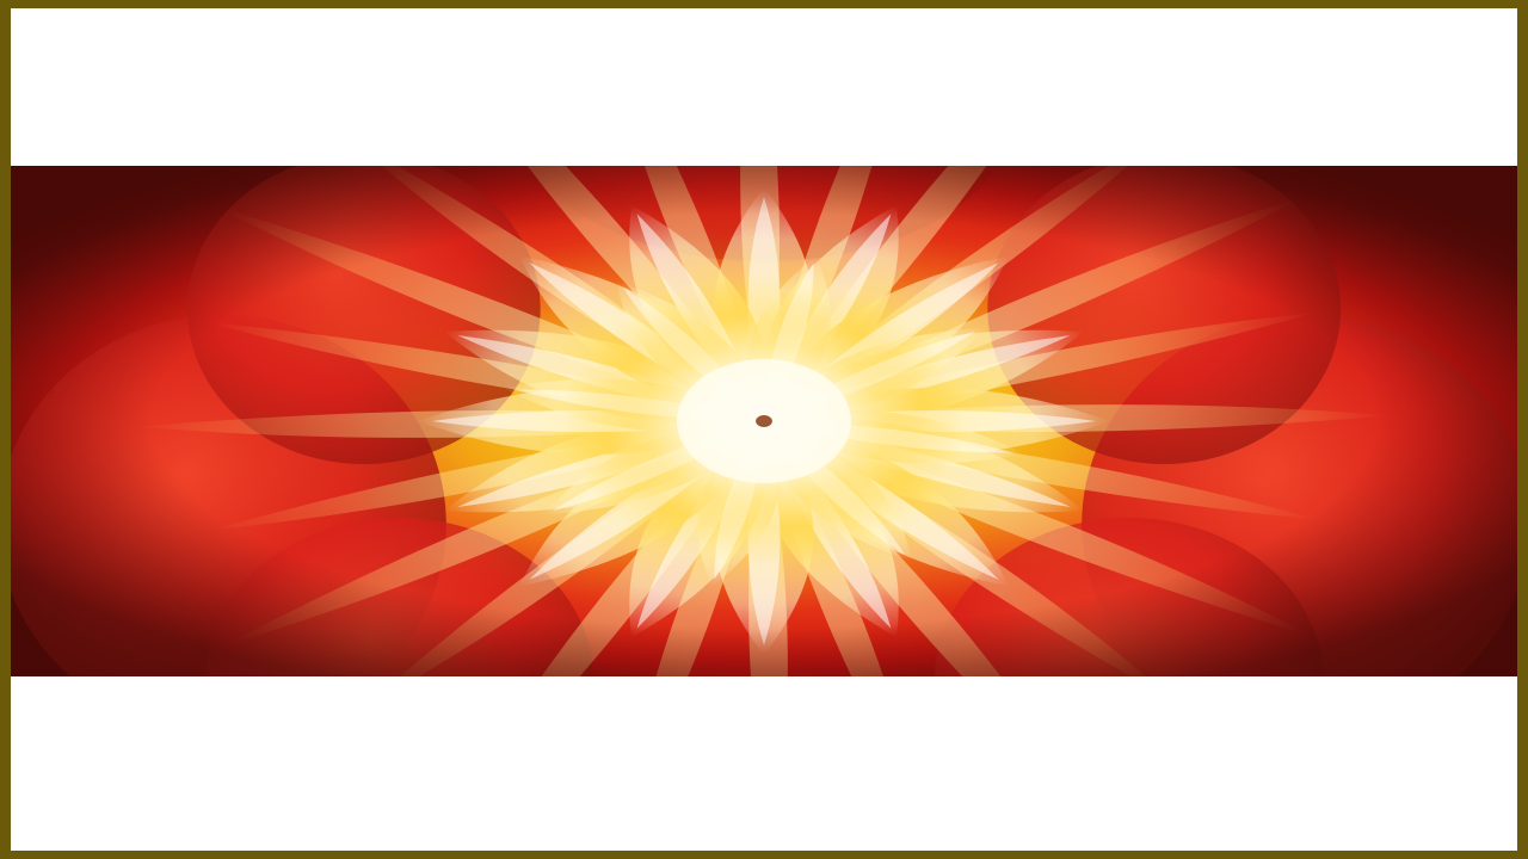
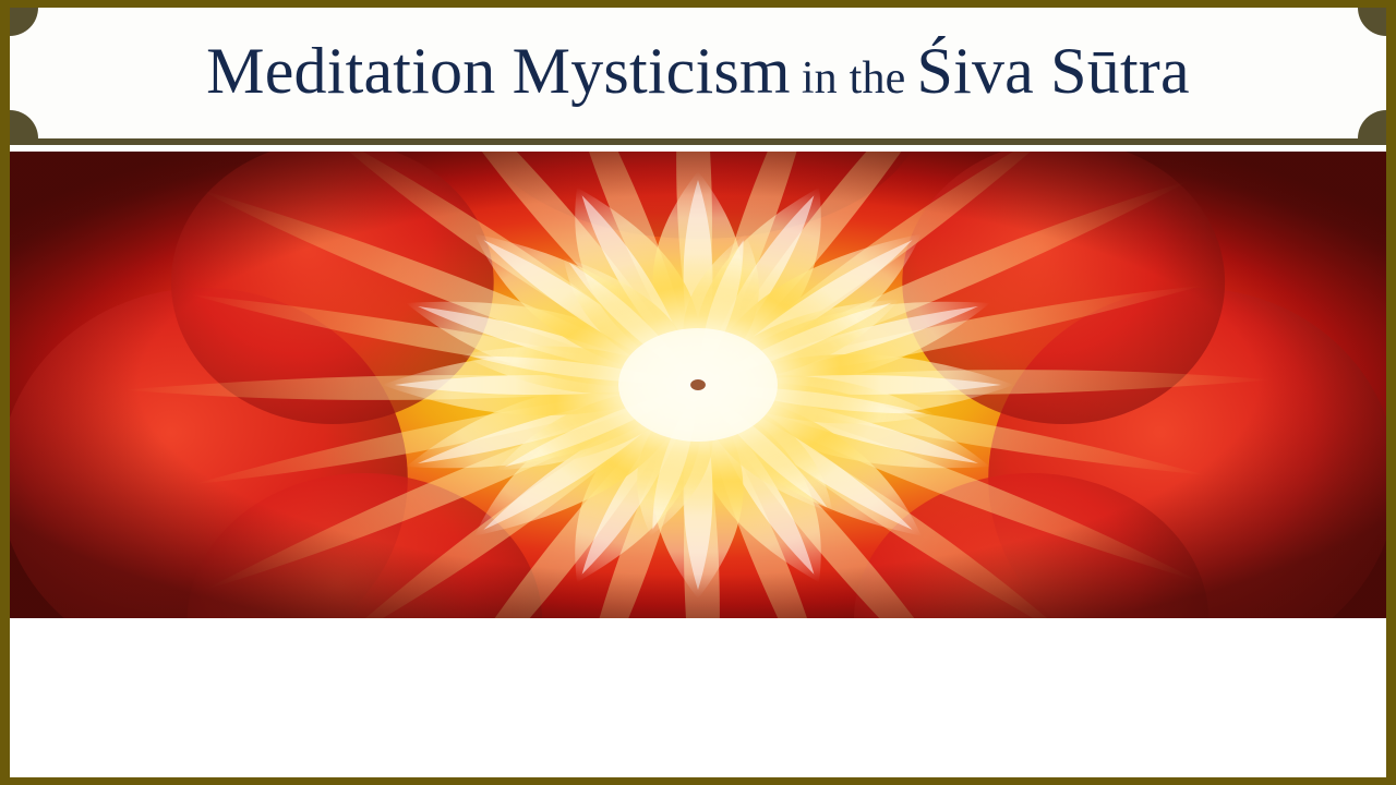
+ Meditation Mysticism in the Śiva Sūtra
